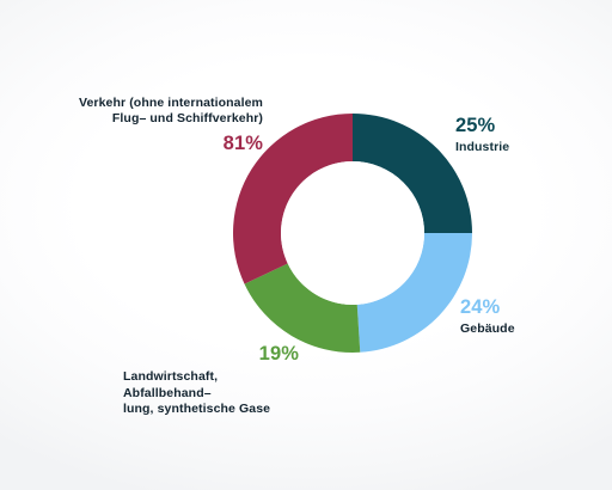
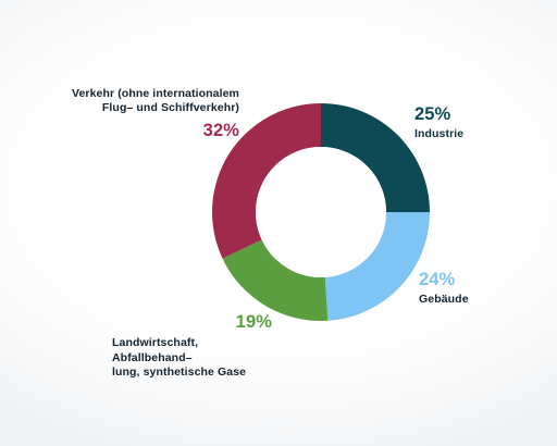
  Verkehr (ohne internationalem
  Flug– und Schiffverkehr)
- 81%
+ 32%
  25%
  Industrie
  24%
  Gebäude
  19%
  Landwirtschaft, Abfallbehand–
  lung, synthetische Gase
